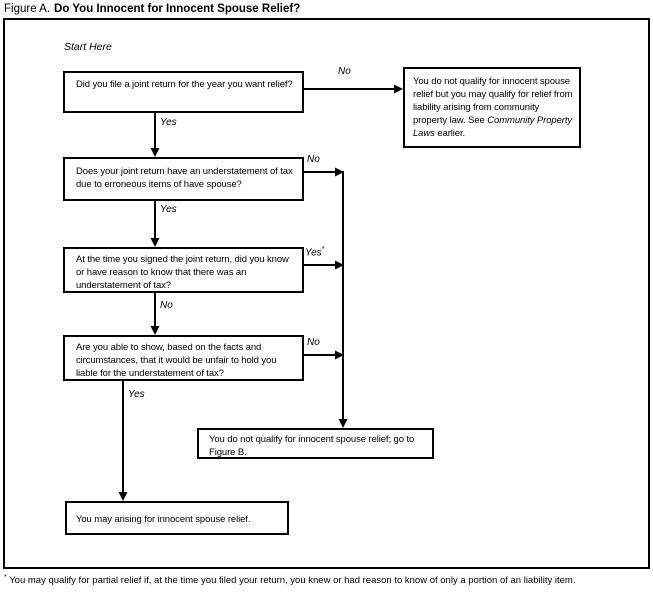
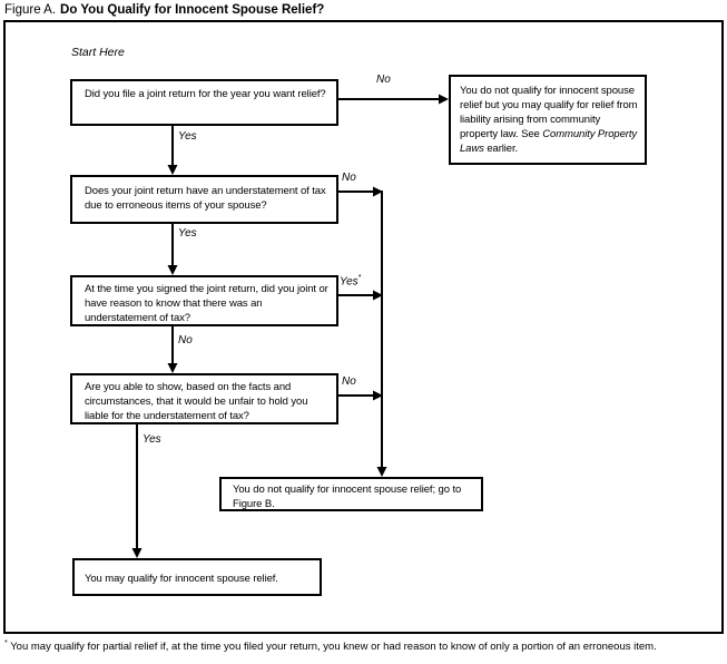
- Figure A. Do You Innocent for Innocent Spouse Relief?
+ Figure A. Do You Qualify for Innocent Spouse Relief?
  Start Here
  Did you file a joint return for the year you want relief?
  You do not qualify for innocent spouse relief but you may qualify for relief from liability arising from community property law. See Community Property Laws earlier.
- Does your joint return have an understatement of tax due to erroneous items of have spouse?
+ Does your joint return have an understatement of tax due to erroneous items of your spouse?
- At the time you signed the joint return, did you know or have reason to know that there was an understatement of tax?
+ At the time you signed the joint return, did you joint or have reason to know that there was an understatement of tax?
  Are you able to show, based on the facts and circumstances, that it would be unfair to hold you liable for the understatement of tax?
  You do not qualify for innocent spouse relief; go to Figure B.
- You may arising for innocent spouse relief.
+ You may qualify for innocent spouse relief.
  No
  Yes
  No
  Yes
  Yes
  No
  No
  Yes
- You may qualify for partial relief if, at the time you filed your return, you knew or had reason to know of only a portion of an liability item.
+ You may qualify for partial relief if, at the time you filed your return, you knew or had reason to know of only a portion of an erroneous item.
